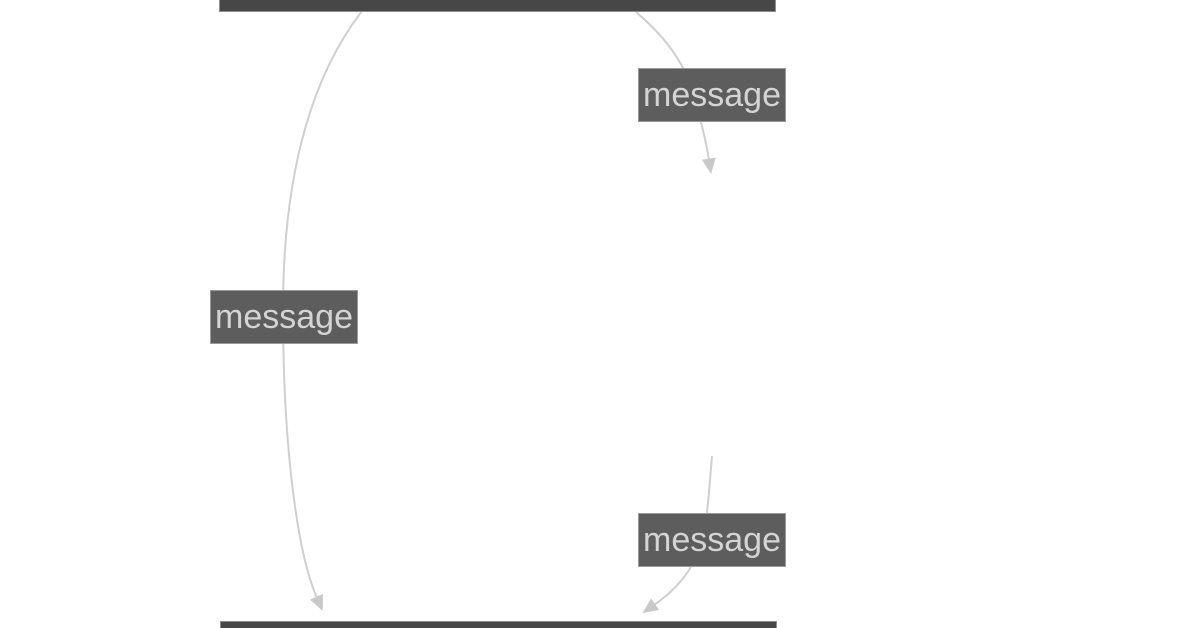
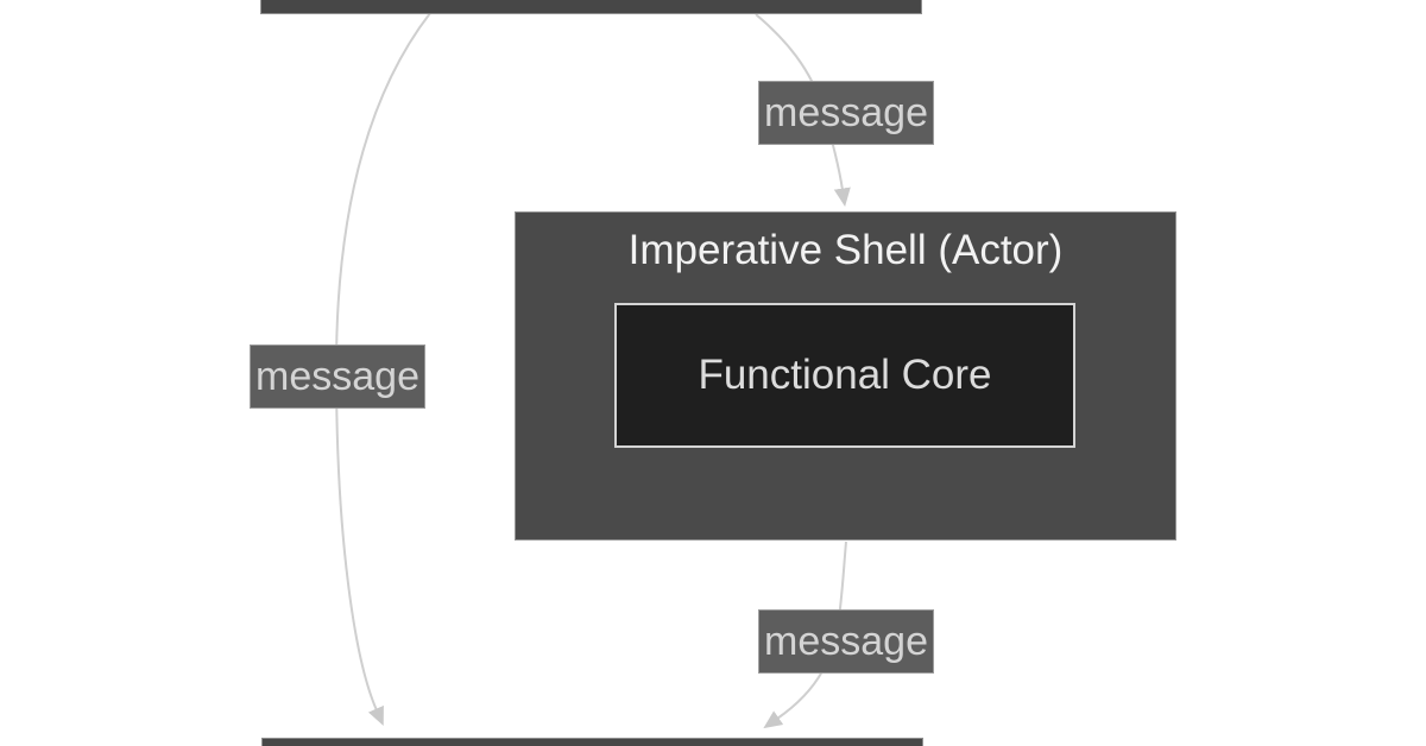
+ Imperative Shell (Actor)
+ Functional Core
  message
  message
  message
